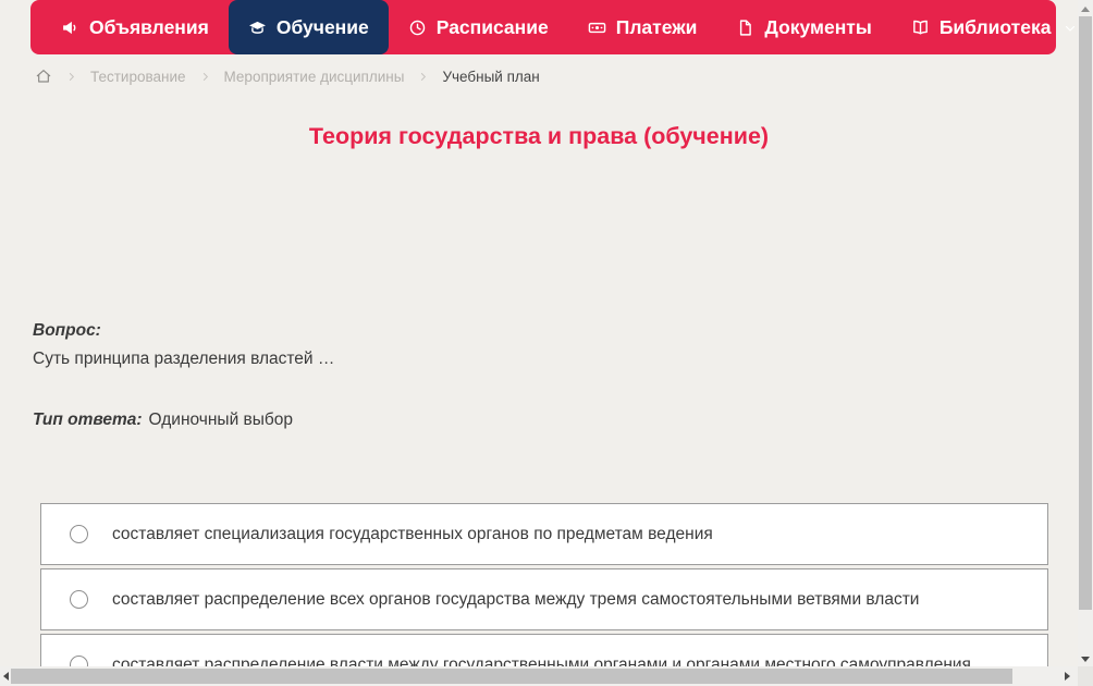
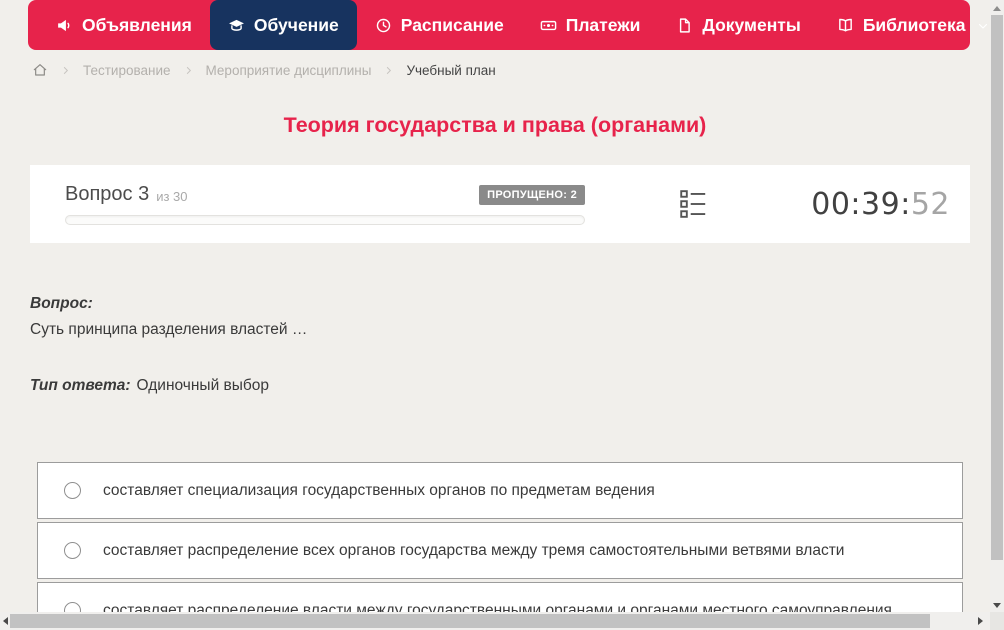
  Объявления
  Обучение
  Расписание
  Платежи
  Документы
  Библиотека
  Тестирование
  Мероприятие дисциплины
  Учебный план
- Теория государства и права (обучение)
+ Теория государства и права (органами)
+ Вопрос 3
+ из 30
+ ПРОПУЩЕНО: 2
+ 00:39:52
  Вопрос:
  Суть принципа разделения властей …
  Тип ответа: Одиночный выбор
  составляет специализация государственных органов по предметам ведения
  составляет распределение всех органов государства между тремя самостоятельными ветвями власти
  составляет распределение власти между государственными органами и органами местного самоуправления
